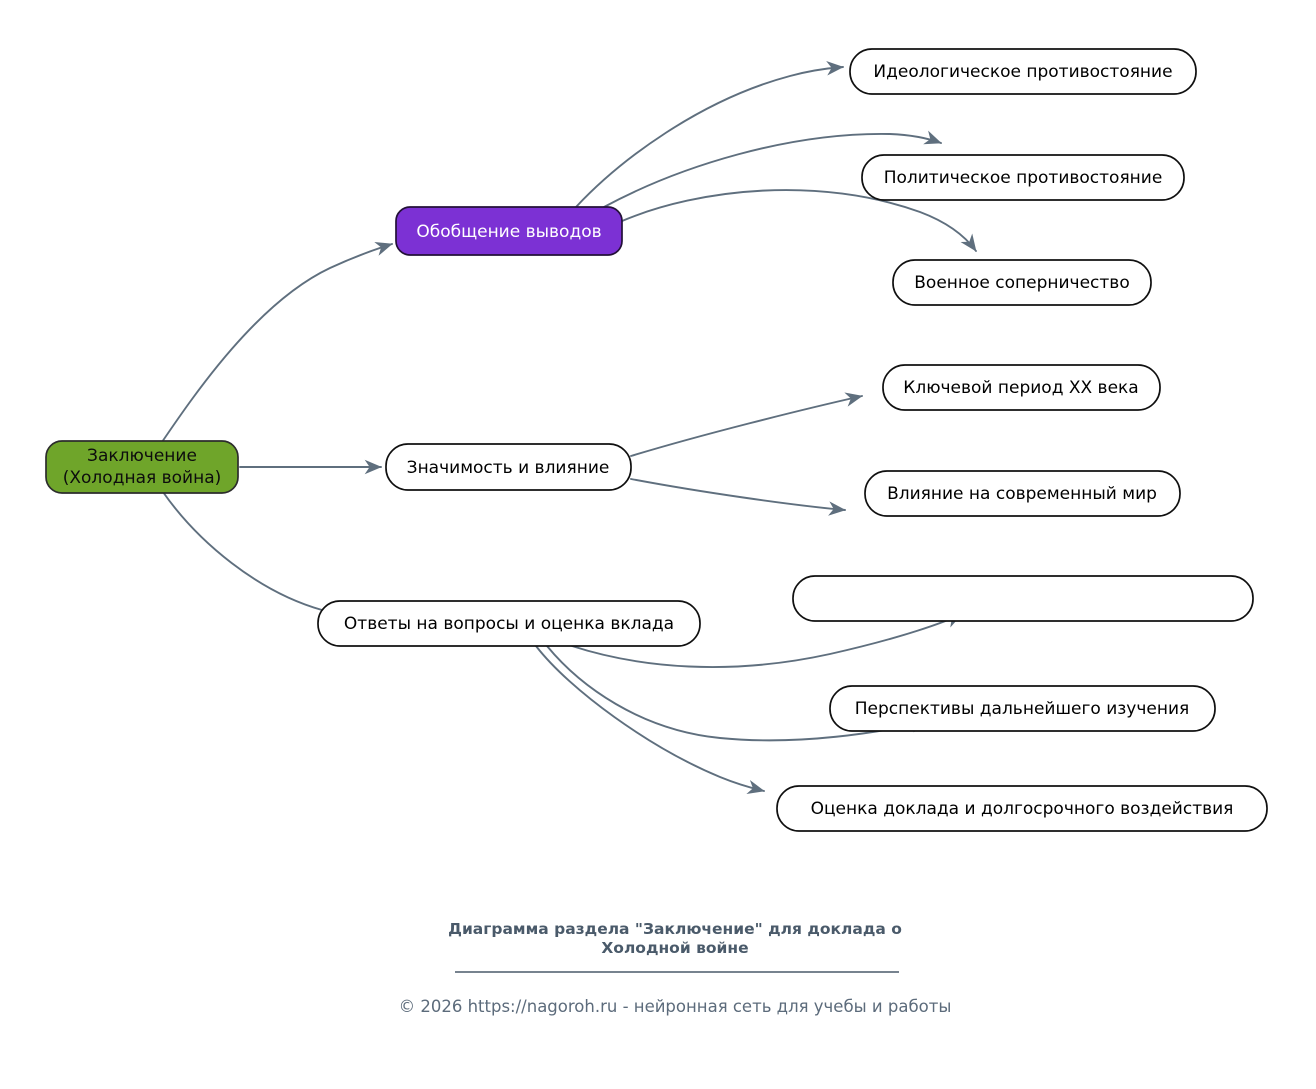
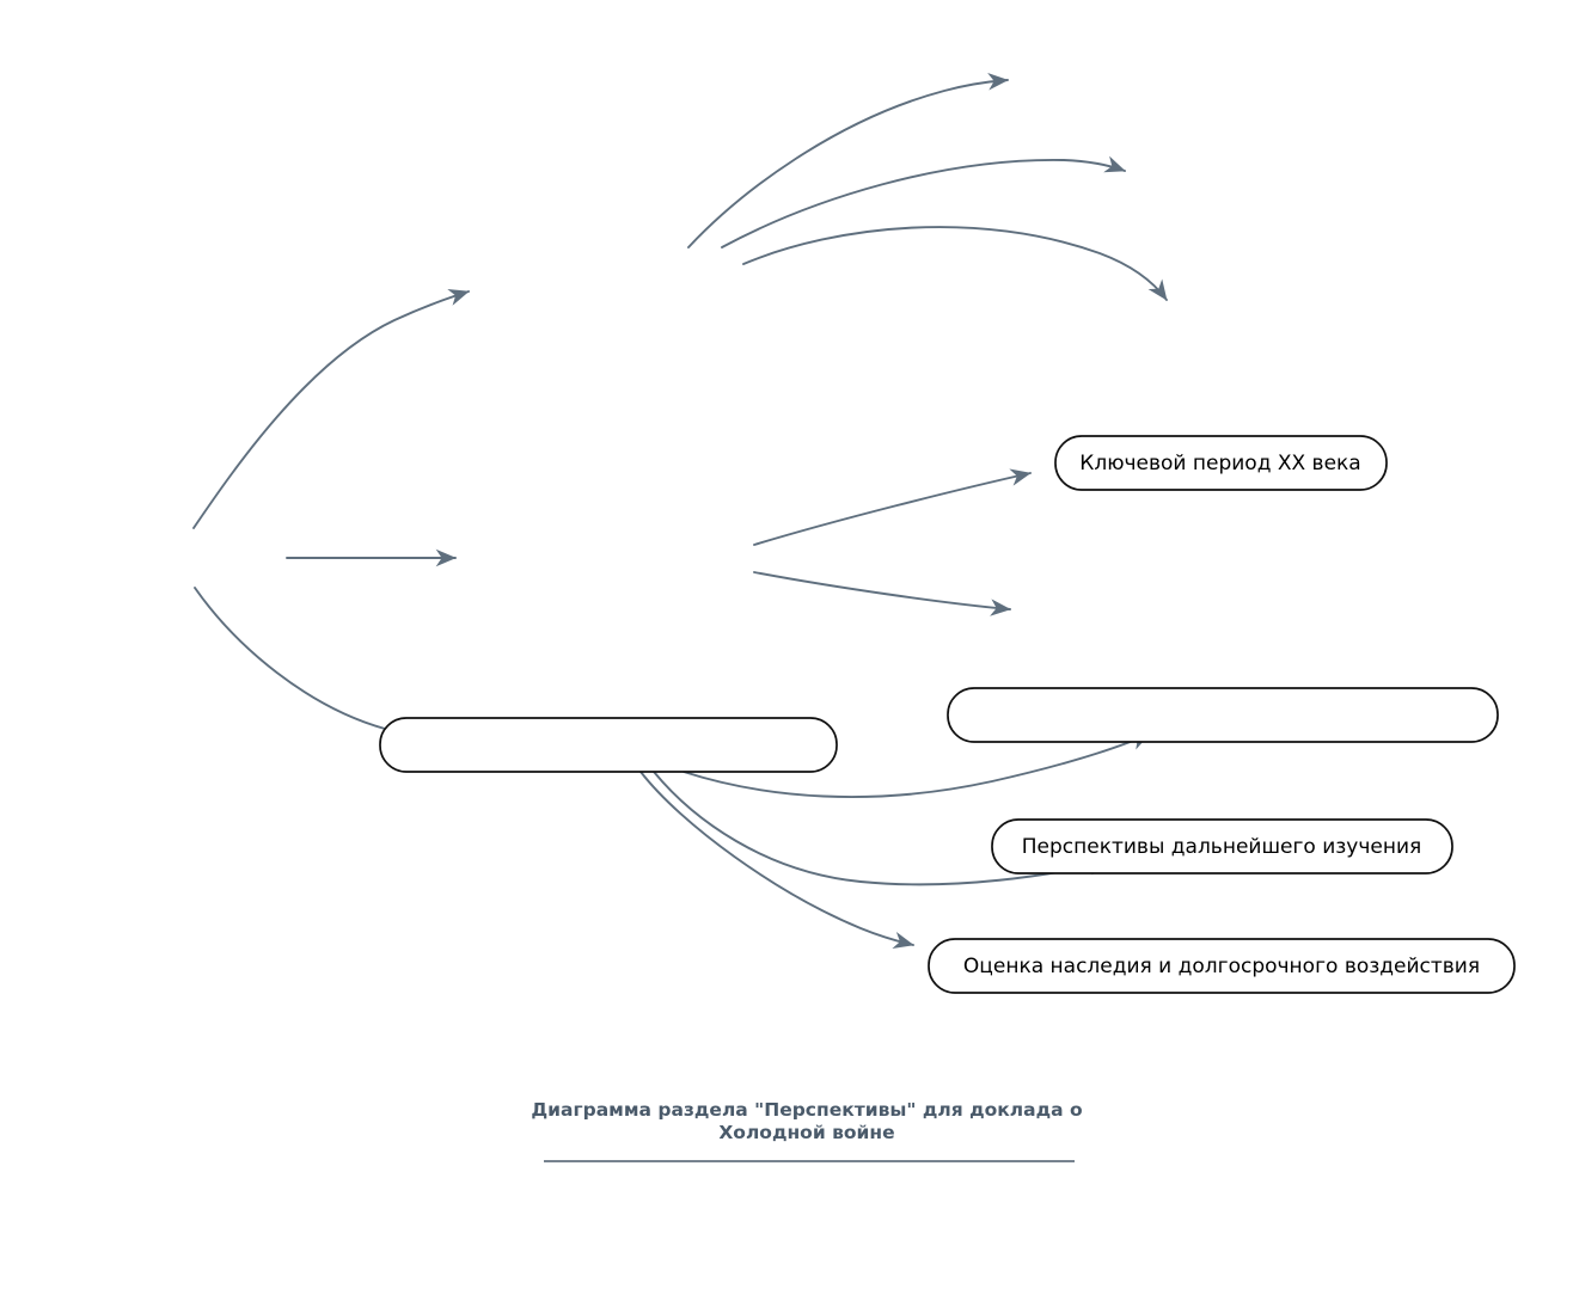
- Заключение
- (Холодная война)
- Обобщение выводов
- Идеологическое противостояние
- Политическое противостояние
- Военное соперничество
- Значимость и влияние
  Ключевой период XX века
- Влияние на современный мир
- Ответы на вопросы и оценка вклада
  Перспективы дальнейшего изучения
- Оценка доклада и долгосрочного воздействия
+ Оценка наследия и долгосрочного воздействия
- Диаграмма раздела "Заключение" для доклада о
+ Диаграмма раздела "Перспективы" для доклада о
  Холодной войне
- © 2026 https://nagoroh.ru - нейронная сеть для учебы и работы
